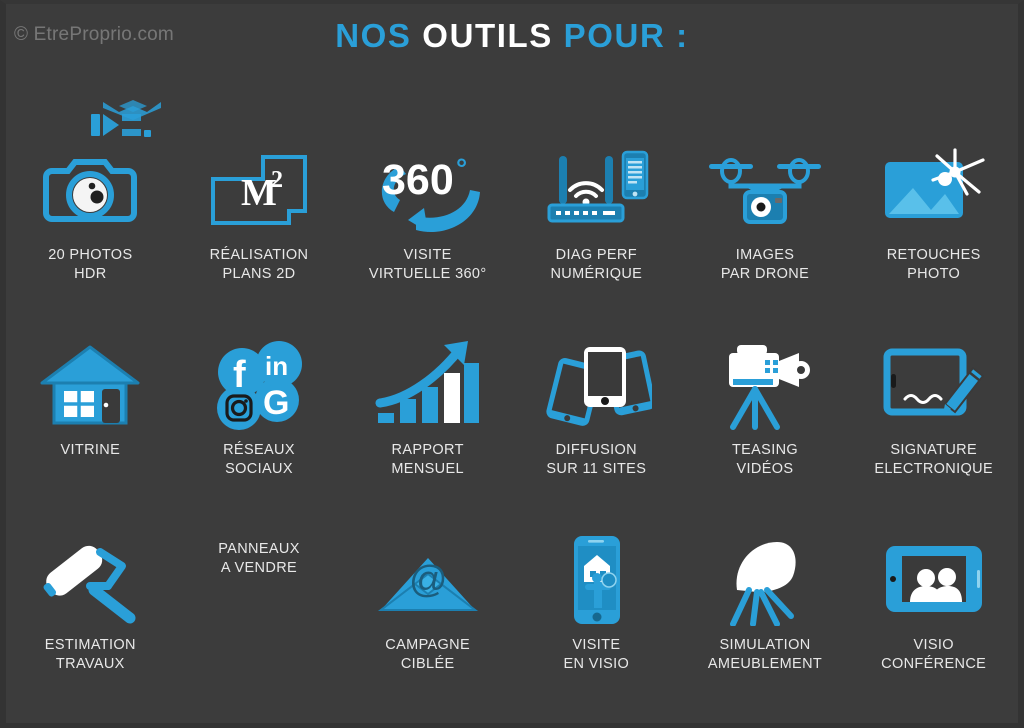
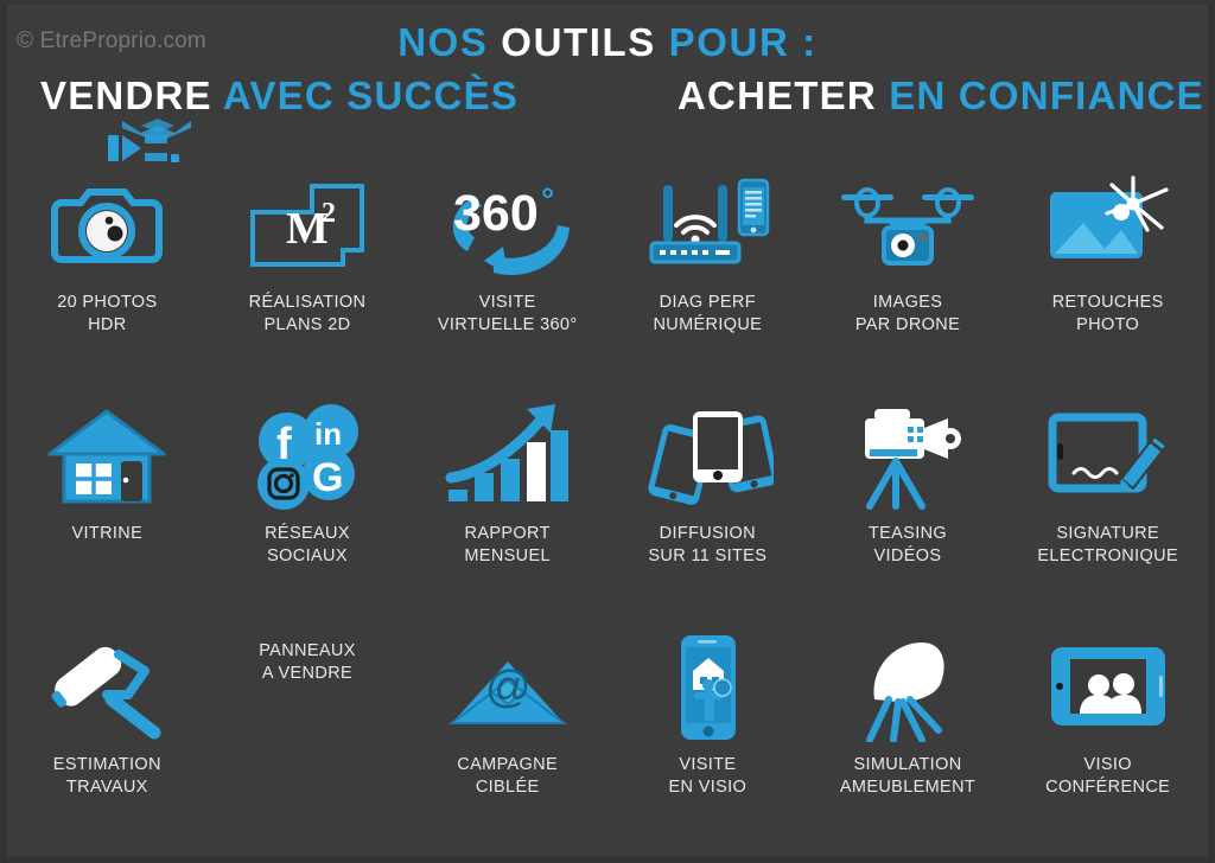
  © EtreProprio.com
  NOS OUTILS POUR :
+ VENDRE AVEC SUCCÈS
+ ACHETER EN CONFIANCE
  20 PHOTOS
  HDR
  M
  2
  RÉALISATION
  PLANS 2D
  360
  °
  VISITE
  VIRTUELLE 360°
  DIAG PERF
  NUMÉRIQUE
  IMAGES
  PAR DRONE
  RETOUCHES
  PHOTO
  VITRINE
  f
  in
  G
  RÉSEAUX
  SOCIAUX
  RAPPORT
  MENSUEL
  DIFFUSION
  SUR 11 SITES
  TEASING
  VIDÉOS
  SIGNATURE
  ELECTRONIQUE
  ESTIMATION
  TRAVAUX
  PANNEAUX
  A VENDRE
  @
  CAMPAGNE
  CIBLÉE
  VISITE
  EN VISIO
  SIMULATION
  AMEUBLEMENT
  VISIO
  CONFÉRENCE
